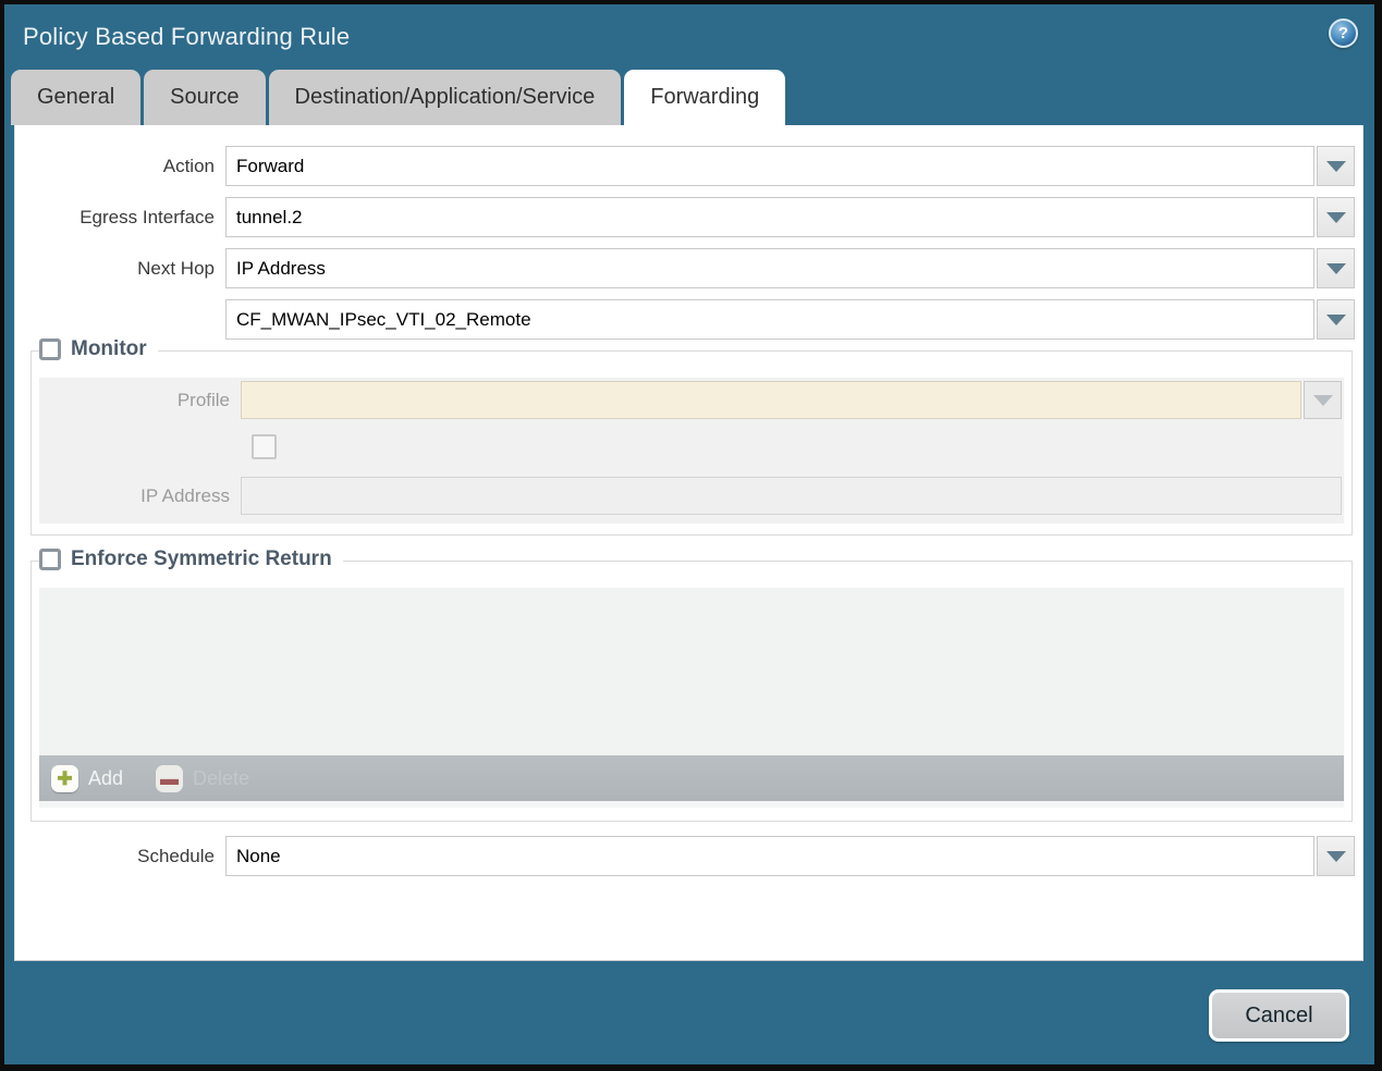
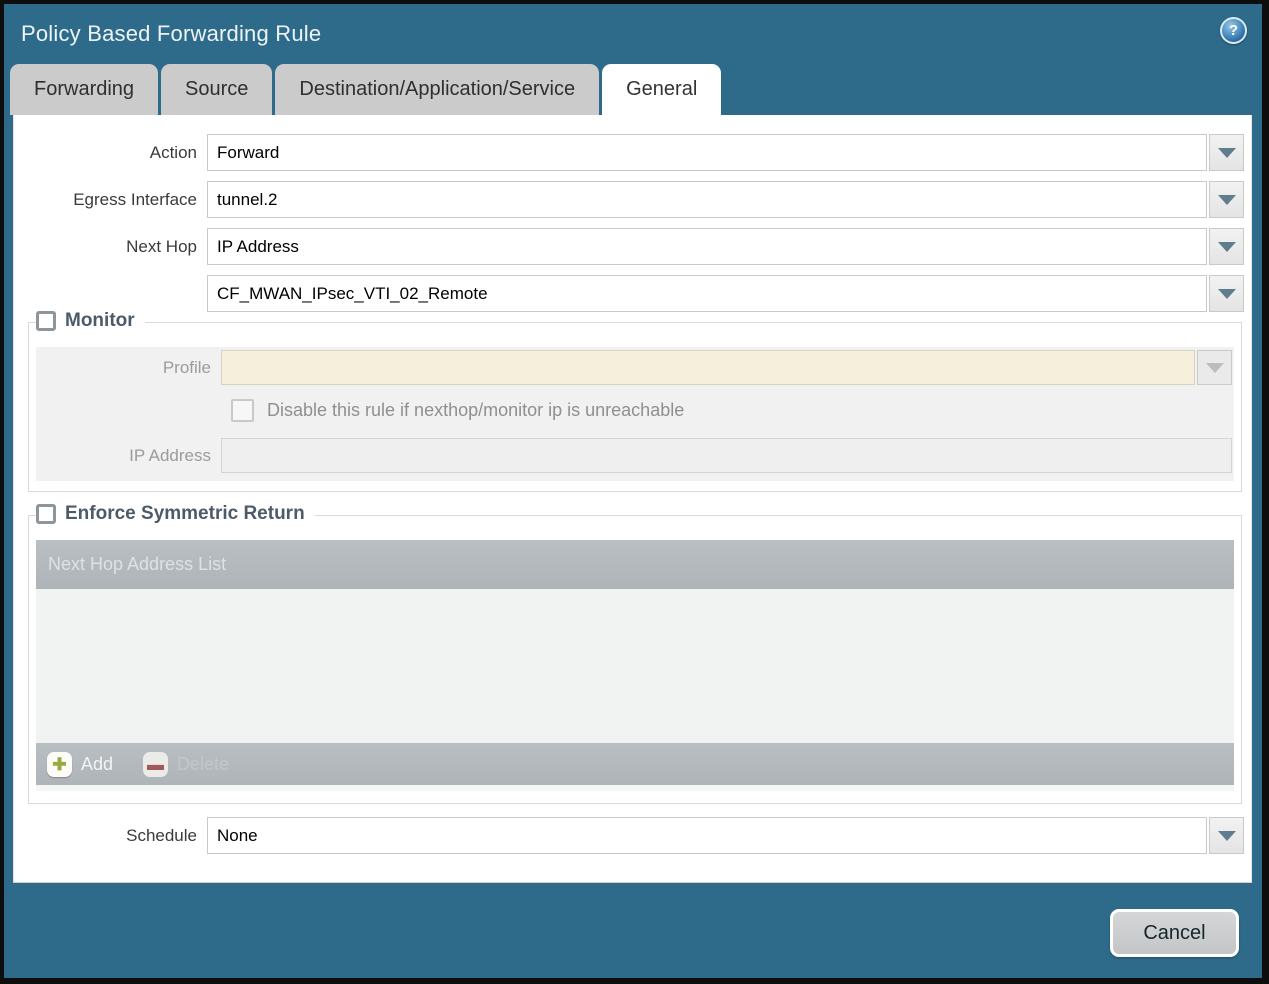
  Policy Based Forwarding Rule
  ?
- General
+ Forwarding
  Source
  Destination/Application/Service
- Forwarding
+ General
  Action
  Forward
  Egress Interface
  tunnel.2
  Next Hop
  IP Address
  CF_MWAN_IPsec_VTI_02_Remote
  Monitor
  Profile
+ Disable this rule if nexthop/monitor ip is unreachable
  IP Address
  Enforce Symmetric Return
+ Next Hop Address List
  ✚
  Add
  ▬
  Schedule
  None
  Cancel
